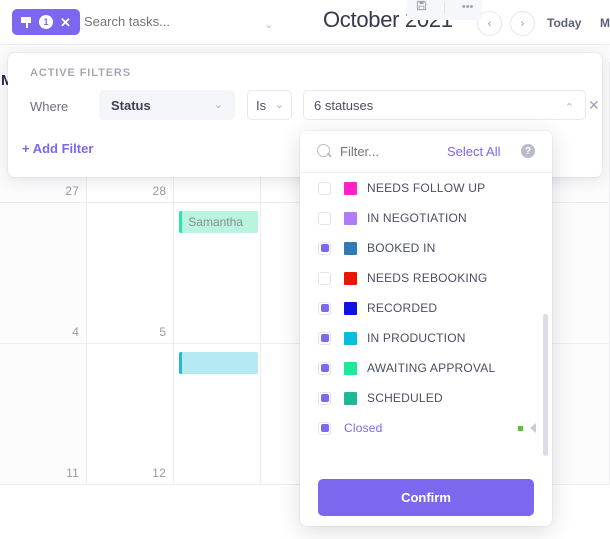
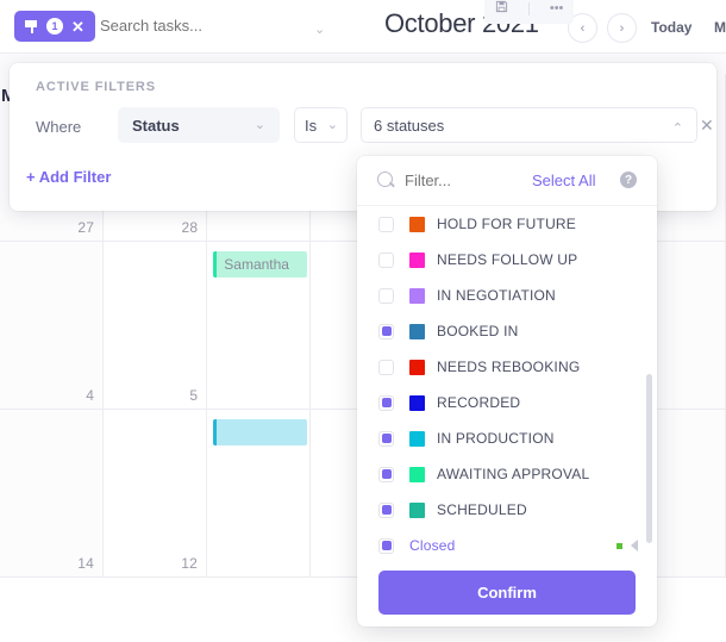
  27
  28
  4
  5
  Samantha
- 11
+ 14
  12
  M
  1
  ✕
  Search tasks...
  ⌄
  ‹
  ›
  Today
  M
  •••
  ACTIVE FILTERS
  Where
  Status
  ⌄
  Is
  ⌄
  6 statuses
  ⌃
  ✕
  + Add Filter
  Filter...
  Select All
  ?
+ HOLD FOR FUTURE
  NEEDS FOLLOW UP
  IN NEGOTIATION
  BOOKED IN
  NEEDS REBOOKING
  RECORDED
  IN PRODUCTION
  AWAITING APPROVAL
  SCHEDULED
  Closed
  Confirm
